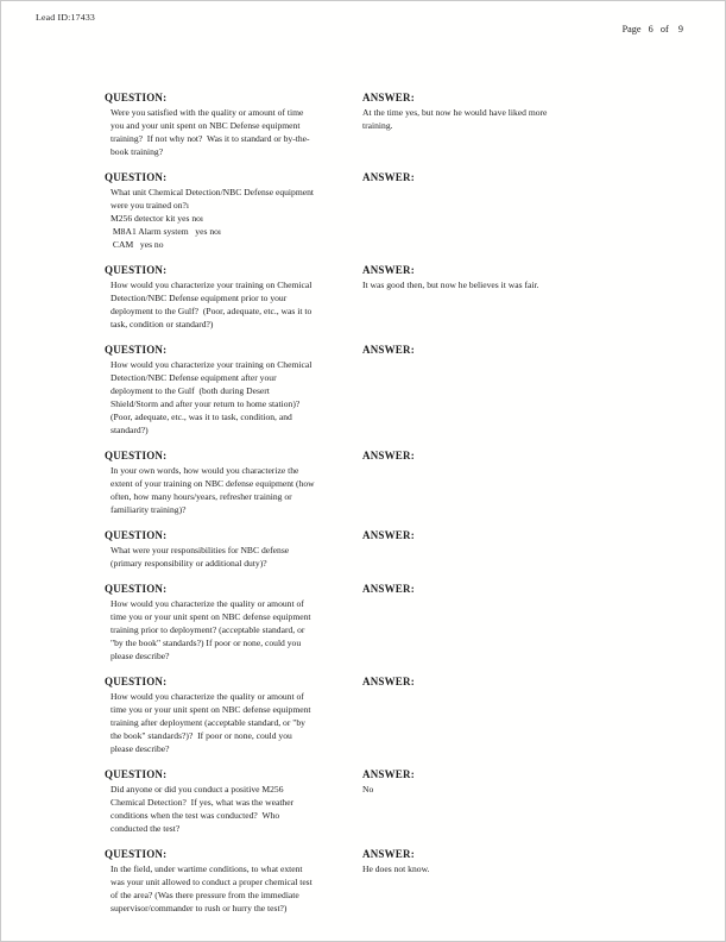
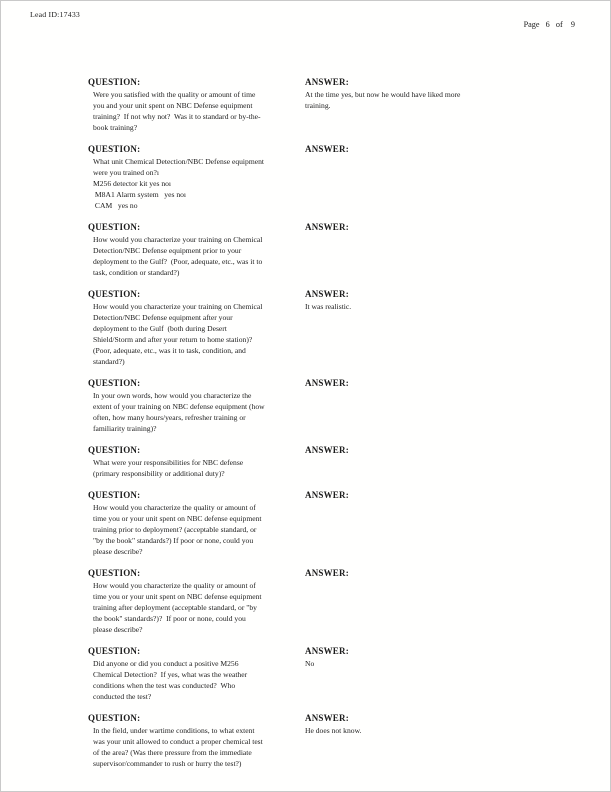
  Lead ID:17433
  Page 6 of 9
  QUESTION:
  Were you satisfied with the quality or amount of time
  you and your unit spent on NBC Defense equipment
  training? If not why not? Was it to standard or by-the-
  book training?
  ANSWER:
  At the time yes, but now he would have liked more
  training.
  QUESTION:
  What unit Chemical Detection/NBC Defense equipment
  were you trained on?ı
  M256 detector kit yes noı
  M8A1 Alarm system yes noı
  CAM yes no
  ANSWER:
  QUESTION:
  How would you characterize your training on Chemical
  Detection/NBC Defense equipment prior to your
  deployment to the Gulf? (Poor, adequate, etc., was it to
  task, condition or standard?)
  ANSWER:
- It was good then, but now he believes it was fair.
  QUESTION:
  How would you characterize your training on Chemical
  Detection/NBC Defense equipment after your
  deployment to the Gulf (both during Desert
  Shield/Storm and after your return to home station)?
  (Poor, adequate, etc., was it to task, condition, and
  standard?)
  ANSWER:
+ It was realistic.
  QUESTION:
  In your own words, how would you characterize the
  extent of your training on NBC defense equipment (how
  often, how many hours/years, refresher training or
  familiarity training)?
  ANSWER:
  QUESTION:
  What were your responsibilities for NBC defense
  (primary responsibility or additional duty)?
  ANSWER:
  QUESTION:
  How would you characterize the quality or amount of
  time you or your unit spent on NBC defense equipment
  training prior to deployment? (acceptable standard, or
  "by the book" standards?) If poor or none, could you
  please describe?
  ANSWER:
  QUESTION:
  How would you characterize the quality or amount of
  time you or your unit spent on NBC defense equipment
  training after deployment (acceptable standard, or "by
  the book" standards?)? If poor or none, could you
  please describe?
  ANSWER:
  QUESTION:
  Did anyone or did you conduct a positive M256
  Chemical Detection? If yes, what was the weather
  conditions when the test was conducted? Who
  conducted the test?
  ANSWER:
  No
  QUESTION:
  In the field, under wartime conditions, to what extent
  was your unit allowed to conduct a proper chemical test
  of the area? (Was there pressure from the immediate
  supervisor/commander to rush or hurry the test?)
  ANSWER:
  He does not know.
